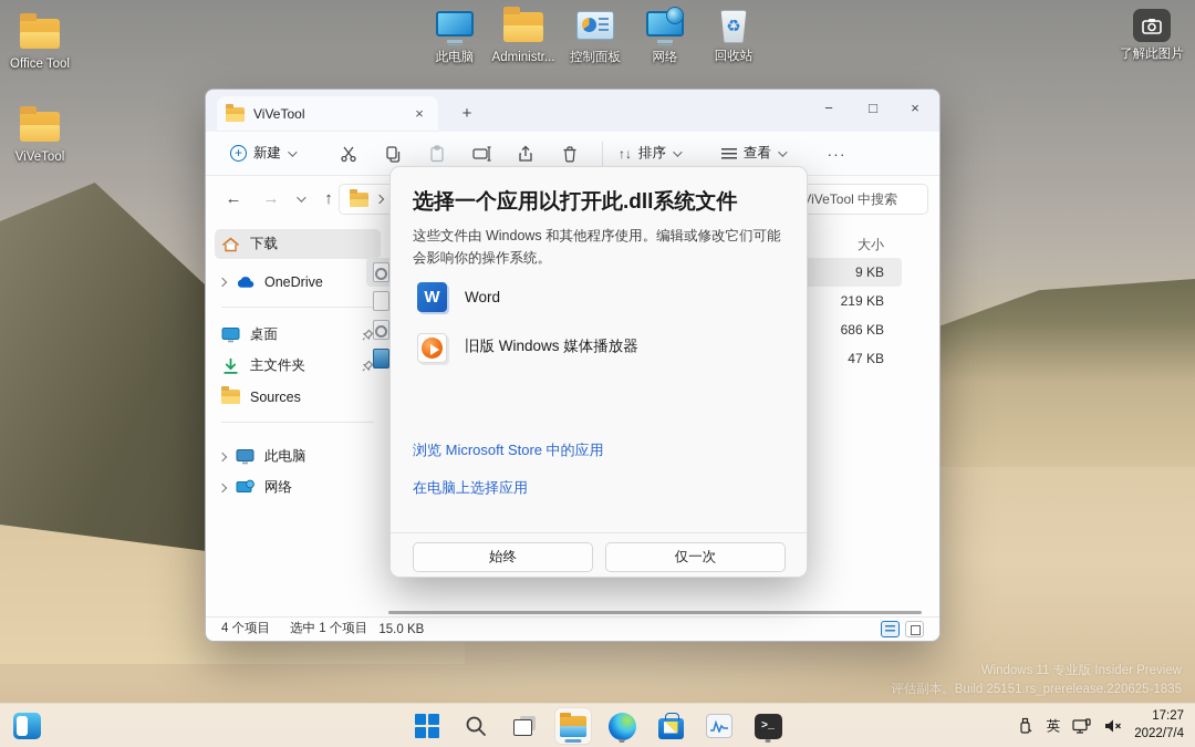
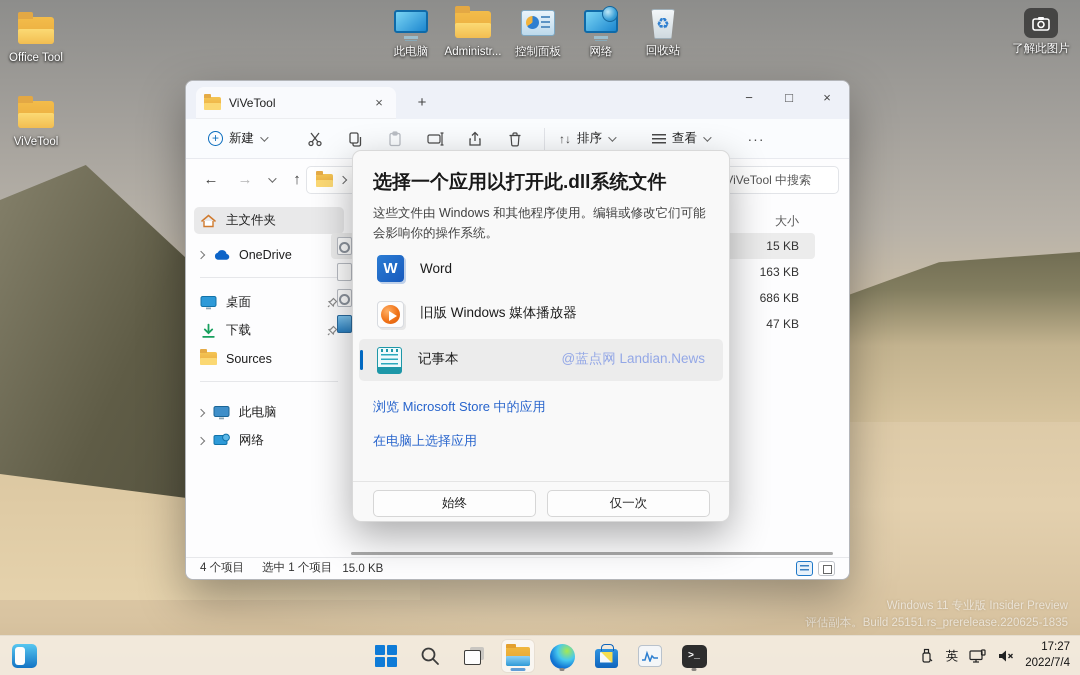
  Office Tool
  ViVeTool
  此电脑
  Administr...
  控制面板
  网络
  回收站
  了解此图片
  Windows 11 专业版 Insider Preview
  评估副本。Build 25151.rs_prerelease.220625-1835
  ViVeTool
  ×
  +
  −
  □
  ×
  +
  新建
  ↑↓
  排序
  查看
  ···
  ←
  →
  ↑
  iVeTool 中搜索
- 下载
+ 主文件夹
  OneDrive
  桌面
- 主文件夹
+ 下载
  Sources
  此电脑
  网络
  大小
- 9 KB
+ 15 KB
- 219 KB
+ 163 KB
  686 KB
  47 KB
  4 个项目
  选中 1 个项目
  15.0 KB
  选择一个应用以打开此.dll系统文件
  这些文件由 Windows 和其他程序使用。编辑或修改它们可能会影响你的操作系统。
  W
  Word
  旧版 Windows 媒体播放器
+ 记事本
+ @蓝点网 Landian.News
  浏览 Microsoft Store 中的应用
  在电脑上选择应用
  始终
  仅一次
  英
  17:27
  2022/7/4
